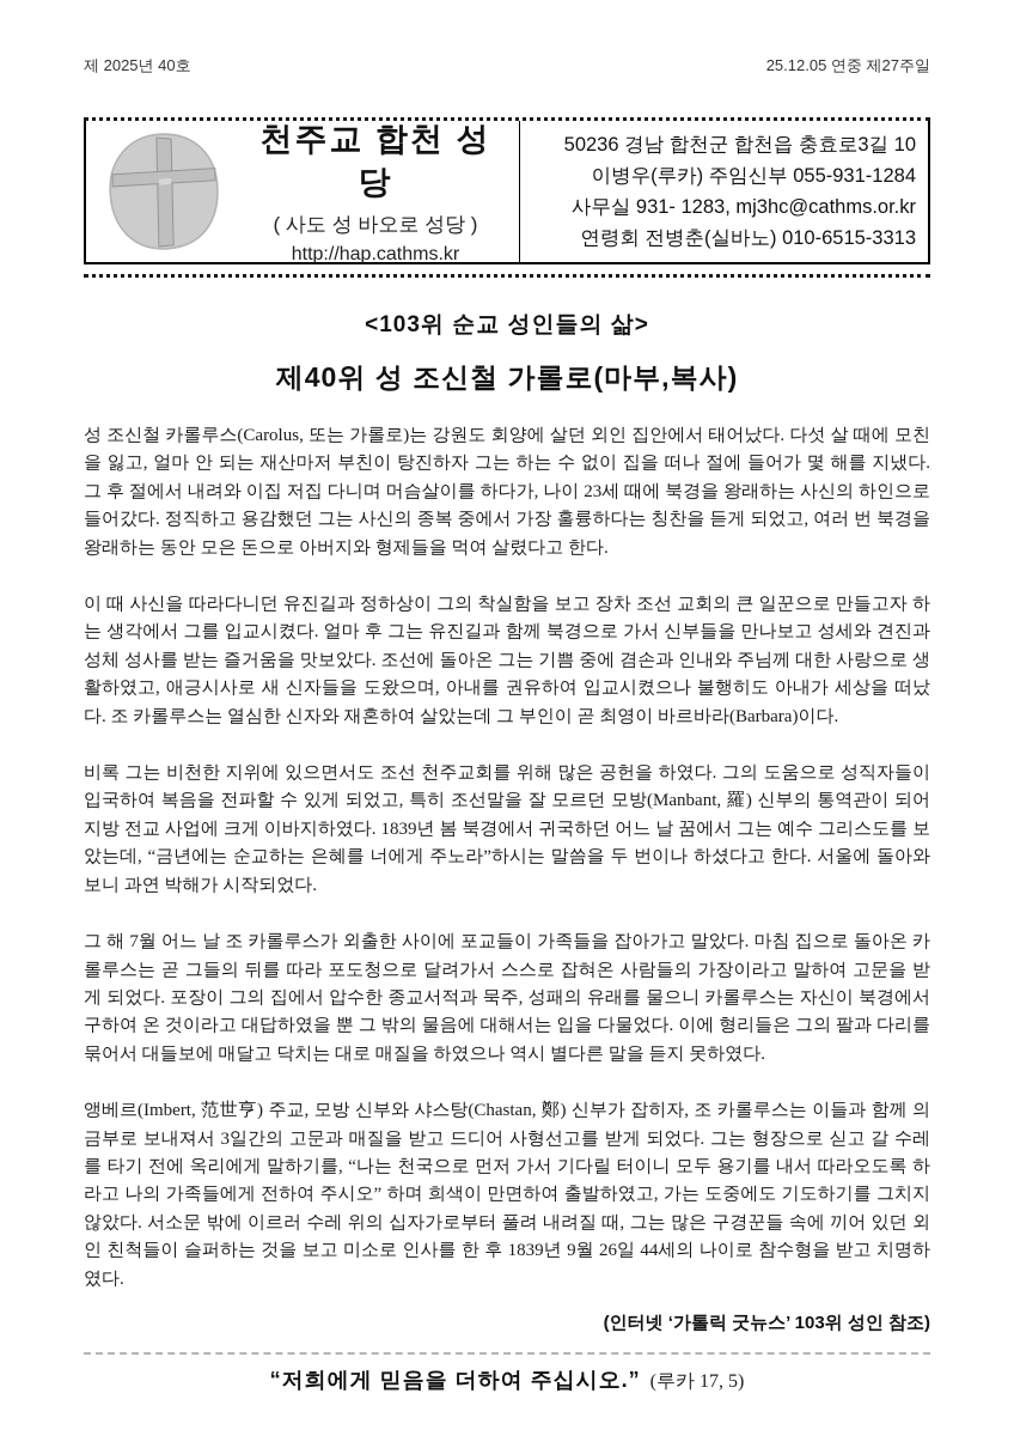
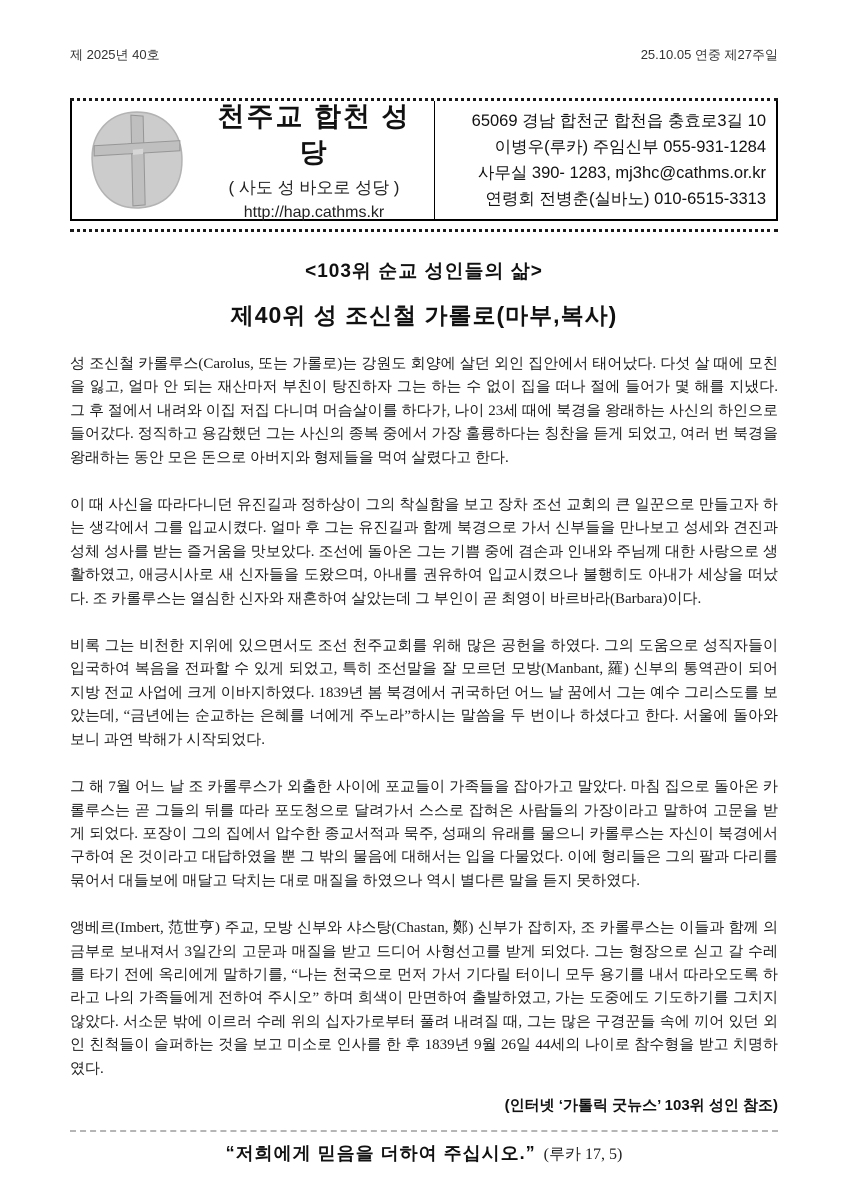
  제 2025년 40호
- 25.12.05 연중 제27주일
+ 25.10.05 연중 제27주일
  천주교 합천 성당
  ( 사도 성 바오로 성당 )
  http://hap.cathms.kr
- 50236 경남 합천군 합천읍 충효로3길 10
+ 65069 경남 합천군 합천읍 충효로3길 10
  이병우(루카) 주임신부 055-931-1284
- 사무실 931- 1283, mj3hc@cathms.or.kr
+ 사무실 390- 1283, mj3hc@cathms.or.kr
  연령회 전병춘(실바노) 010-6515-3313
  <103위 순교 성인들의 삶>
  제40위 성 조신철 가롤로(마부,복사)
  성 조신철 카롤루스(Carolus, 또는 가롤로)는 강원도 회양에 살던 외인 집안에서 태어났다. 다섯 살 때에 모친을 잃고, 얼마 안 되는 재산마저 부친이 탕진하자 그는 하는 수 없이 집을 떠나 절에 들어가 몇 해를 지냈다. 그 후 절에서 내려와 이집 저집 다니며 머슴살이를 하다가, 나이 23세 때에 북경을 왕래하는 사신의 하인으로 들어갔다. 정직하고 용감했던 그는 사신의 종복 중에서 가장 훌륭하다는 칭찬을 듣게 되었고, 여러 번 북경을 왕래하는 동안 모은 돈으로 아버지와 형제들을 먹여 살렸다고 한다.
  이 때 사신을 따라다니던 유진길과 정하상이 그의 착실함을 보고 장차 조선 교회의 큰 일꾼으로 만들고자 하는 생각에서 그를 입교시켰다. 얼마 후 그는 유진길과 함께 북경으로 가서 신부들을 만나보고 성세와 견진과 성체 성사를 받는 즐거움을 맛보았다. 조선에 돌아온 그는 기쁨 중에 겸손과 인내와 주님께 대한 사랑으로 생활하였고, 애긍시사로 새 신자들을 도왔으며, 아내를 권유하여 입교시켰으나 불행히도 아내가 세상을 떠났다. 조 카롤루스는 열심한 신자와 재혼하여 살았는데 그 부인이 곧 최영이 바르바라(Barbara)이다.
  비록 그는 비천한 지위에 있으면서도 조선 천주교회를 위해 많은 공헌을 하였다. 그의 도움으로 성직자들이 입국하여 복음을 전파할 수 있게 되었고, 특히 조선말을 잘 모르던 모방(Manbant, 羅) 신부의 통역관이 되어 지방 전교 사업에 크게 이바지하였다. 1839년 봄 북경에서 귀국하던 어느 날 꿈에서 그는 예수 그리스도를 보았는데, “금년에는 순교하는 은혜를 너에게 주노라”하시는 말씀을 두 번이나 하셨다고 한다. 서울에 돌아와 보니 과연 박해가 시작되었다.
  그 해 7월 어느 날 조 카롤루스가 외출한 사이에 포교들이 가족들을 잡아가고 말았다. 마침 집으로 돌아온 카롤루스는 곧 그들의 뒤를 따라 포도청으로 달려가서 스스로 잡혀온 사람들의 가장이라고 말하여 고문을 받게 되었다. 포장이 그의 집에서 압수한 종교서적과 묵주, 성패의 유래를 물으니 카롤루스는 자신이 북경에서 구하여 온 것이라고 대답하였을 뿐 그 밖의 물음에 대해서는 입을 다물었다. 이에 형리들은 그의 팔과 다리를 묶어서 대들보에 매달고 닥치는 대로 매질을 하였으나 역시 별다른 말을 듣지 못하였다.
  앵베르(Imbert, 范世亨) 주교, 모방 신부와 샤스탕(Chastan, 鄭) 신부가 잡히자, 조 카롤루스는 이들과 함께 의금부로 보내져서 3일간의 고문과 매질을 받고 드디어 사형선고를 받게 되었다. 그는 형장으로 싣고 갈 수레를 타기 전에 옥리에게 말하기를, “나는 천국으로 먼저 가서 기다릴 터이니 모두 용기를 내서 따라오도록 하라고 나의 가족들에게 전하여 주시오” 하며 희색이 만면하여 출발하였고, 가는 도중에도 기도하기를 그치지 않았다. 서소문 밖에 이르러 수레 위의 십자가로부터 풀려 내려질 때, 그는 많은 구경꾼들 속에 끼어 있던 외인 친척들이 슬퍼하는 것을 보고 미소로 인사를 한 후 1839년 9월 26일 44세의 나이로 참수형을 받고 치명하였다.
  (인터넷 ‘가톨릭 굿뉴스’ 103위 성인 참조)
  “저희에게 믿음을 더하여 주십시오.” (루카 17, 5)
